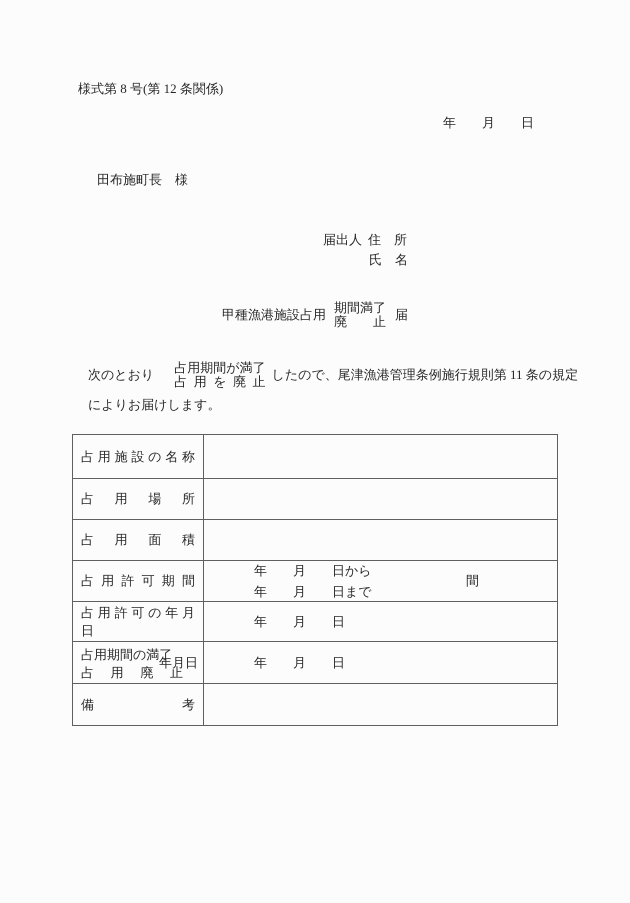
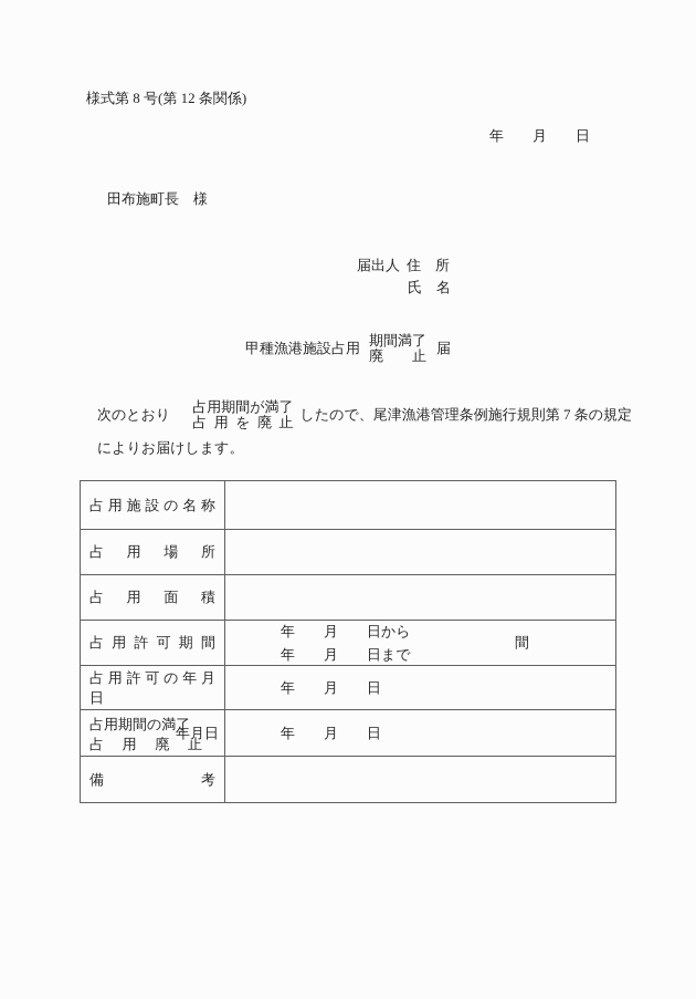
  様式第 8 号(第 12 条関係)
  年 月 日
  田布施町長
  様
  届出人
  住 所
  氏 名
  甲種漁港施設占用
  期間満了
  廃 止
  届
  次のとおり
  占用期間が満了
  占 用 を 廃 止
- したので、尾津漁港管理条例施行規則第 11 条の規定
+ したので、尾津漁港管理条例施行規則第 7 条の規定
  によりお届けします。
  占 用 施 設 の 名 称
  占 用 場 所
  占 用 面 積
  占 用 許 可 期 間
  年 月 日から
  年 月 日まで
  間
  占 用 許 可 の 年 月 日
  年 月 日
  占用期間の満了
  年月日
  占 用 廃 止
  年 月 日
  備 考
